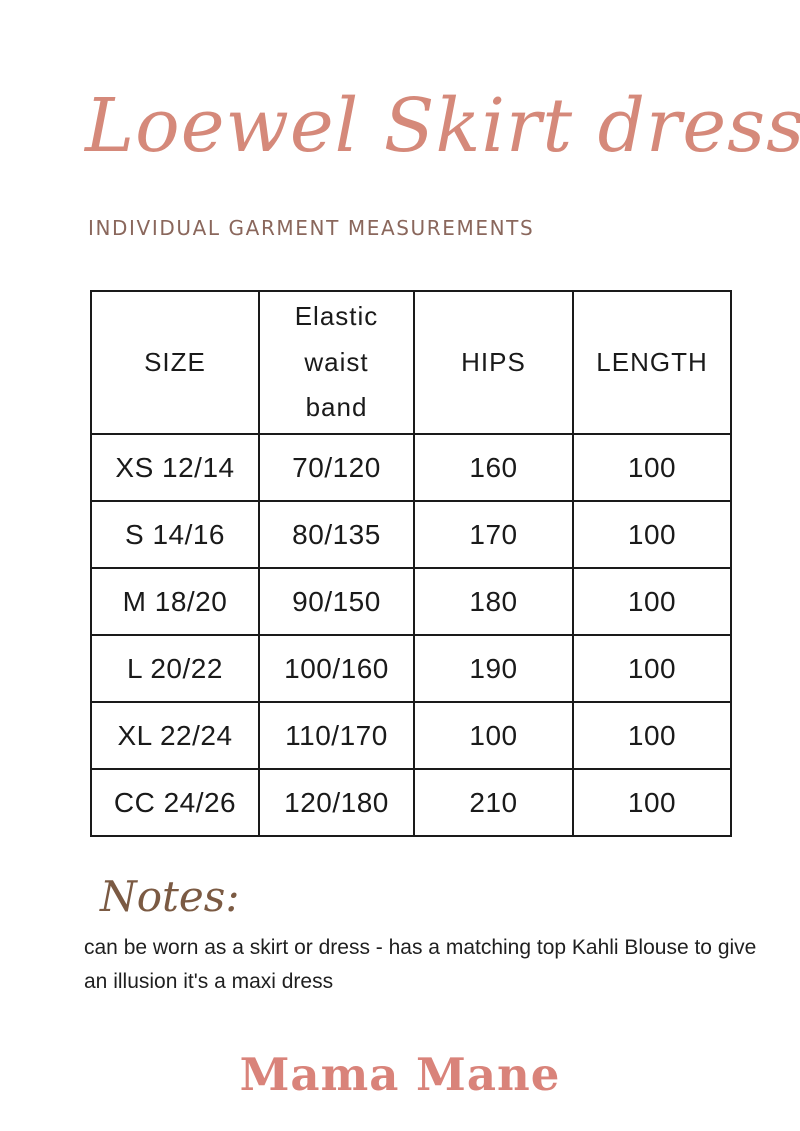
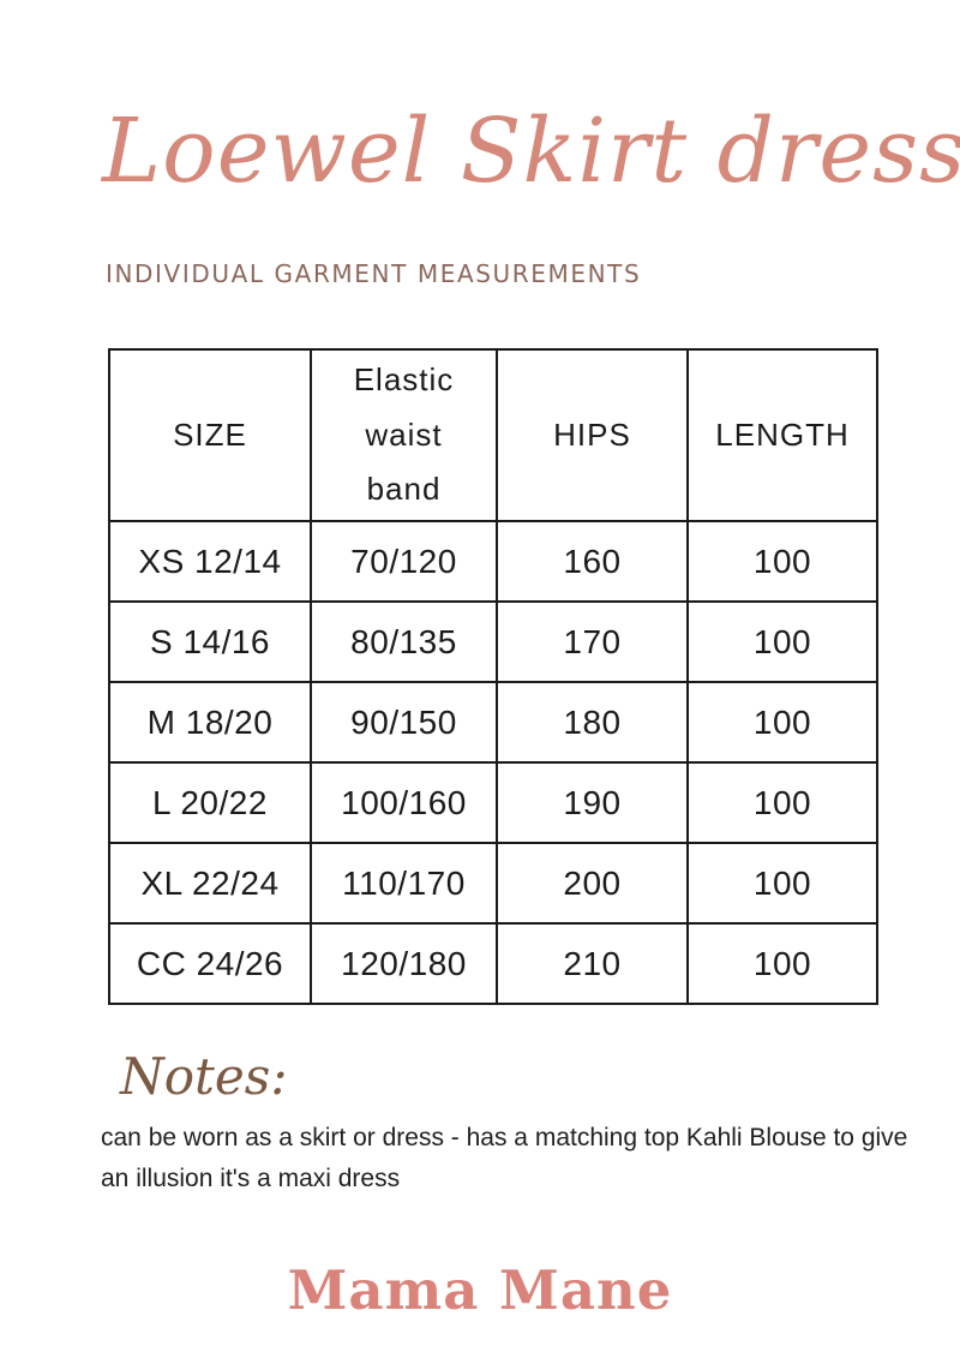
  Loewel Skirt dress
  INDIVIDUAL GARMENT MEASUREMENTS
  SIZE	Elastic waist band	HIPS	LENGTH
  XS 12/14	70/120	160	100
  S 14/16	80/135	170	100
  M 18/20	90/150	180	100
  L 20/22	100/160	190	100
- XL 22/24	110/170	100	100
+ XL 22/24	110/170	200	100
  CC 24/26	120/180	210	100
  Notes:
  can be worn as a skirt or dress - has a matching top Kahli Blouse to give an illusion it's a maxi dress
  Mama Mane
